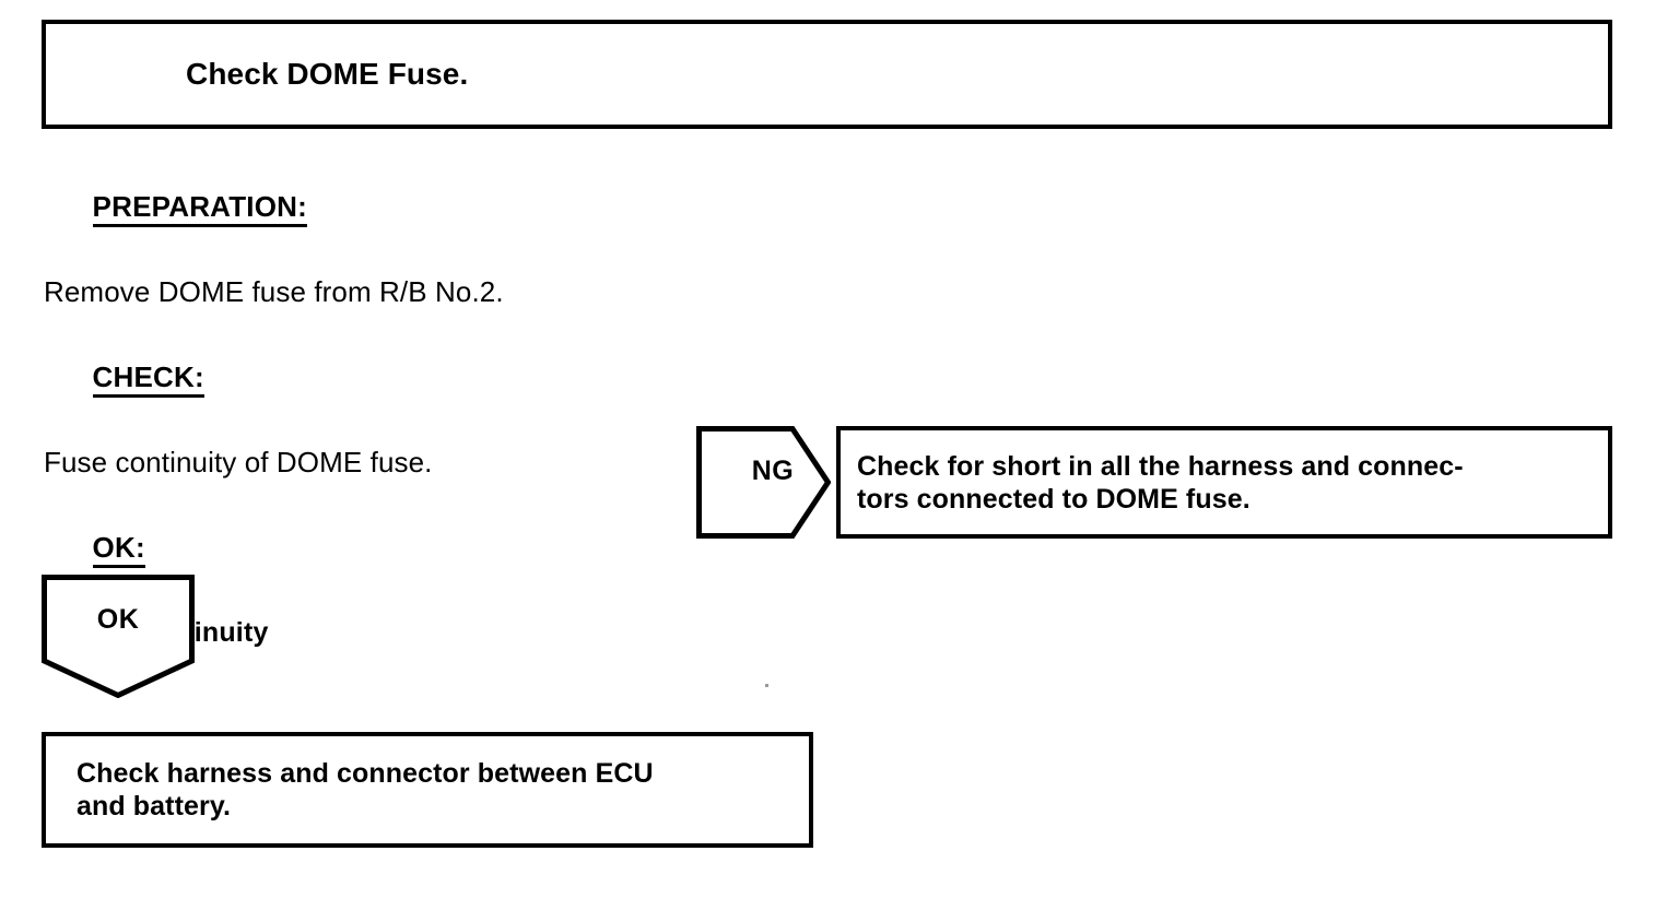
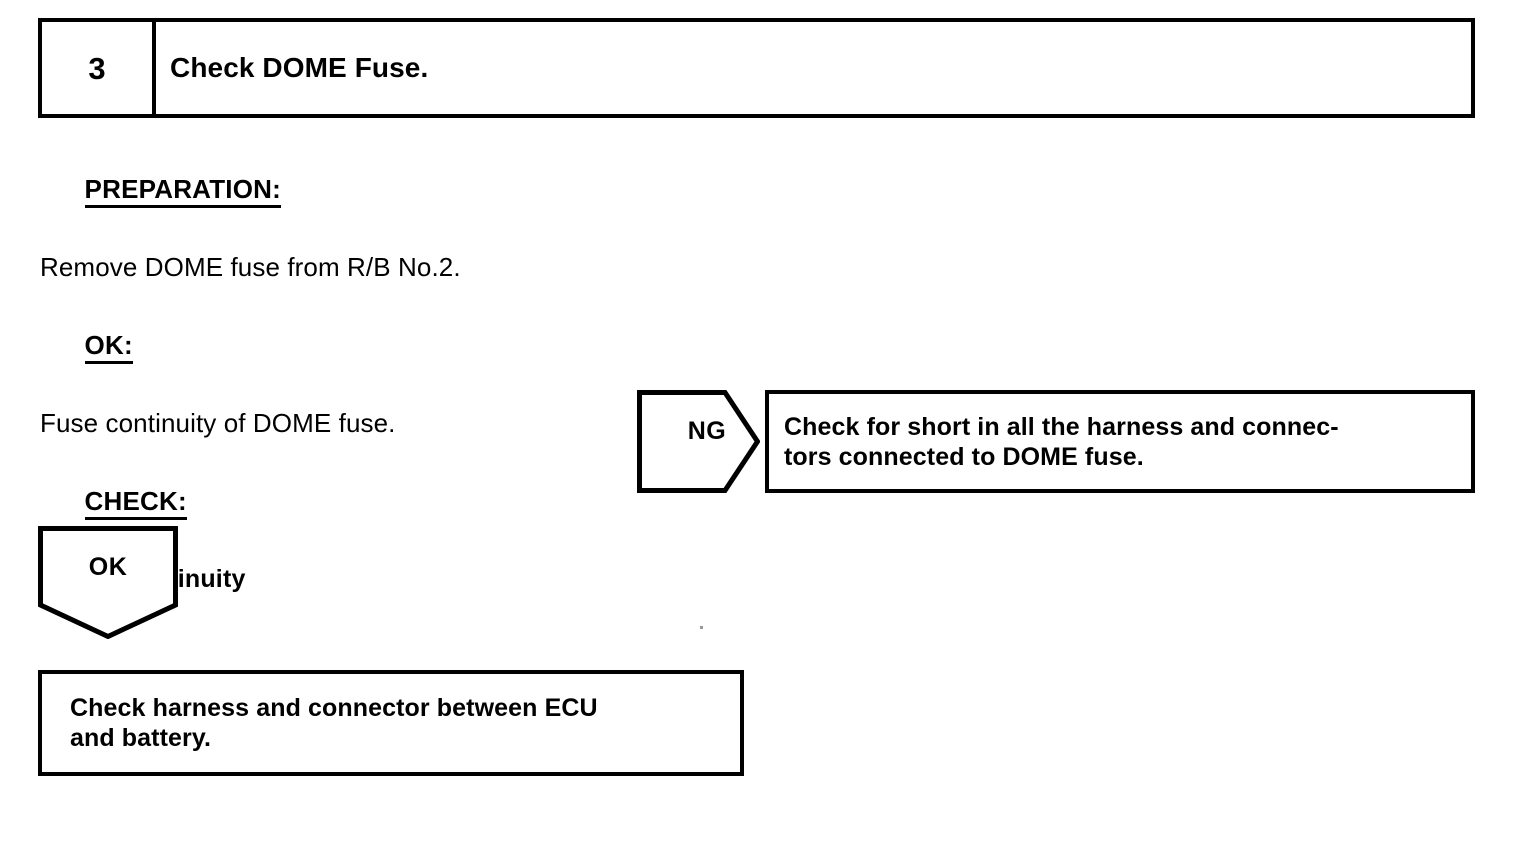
+ 3
  Check DOME Fuse.
  PREPARATION:
  Remove DOME fuse from R/B No.2.
- CHECK:
+ OK:
  Fuse continuity of DOME fuse.
- OK:
+ CHECK:
  NG
  Check for short in all the harness and connec-
  tors connected to DOME fuse.
  OK
  Check harness and connector between ECU
  and battery.
